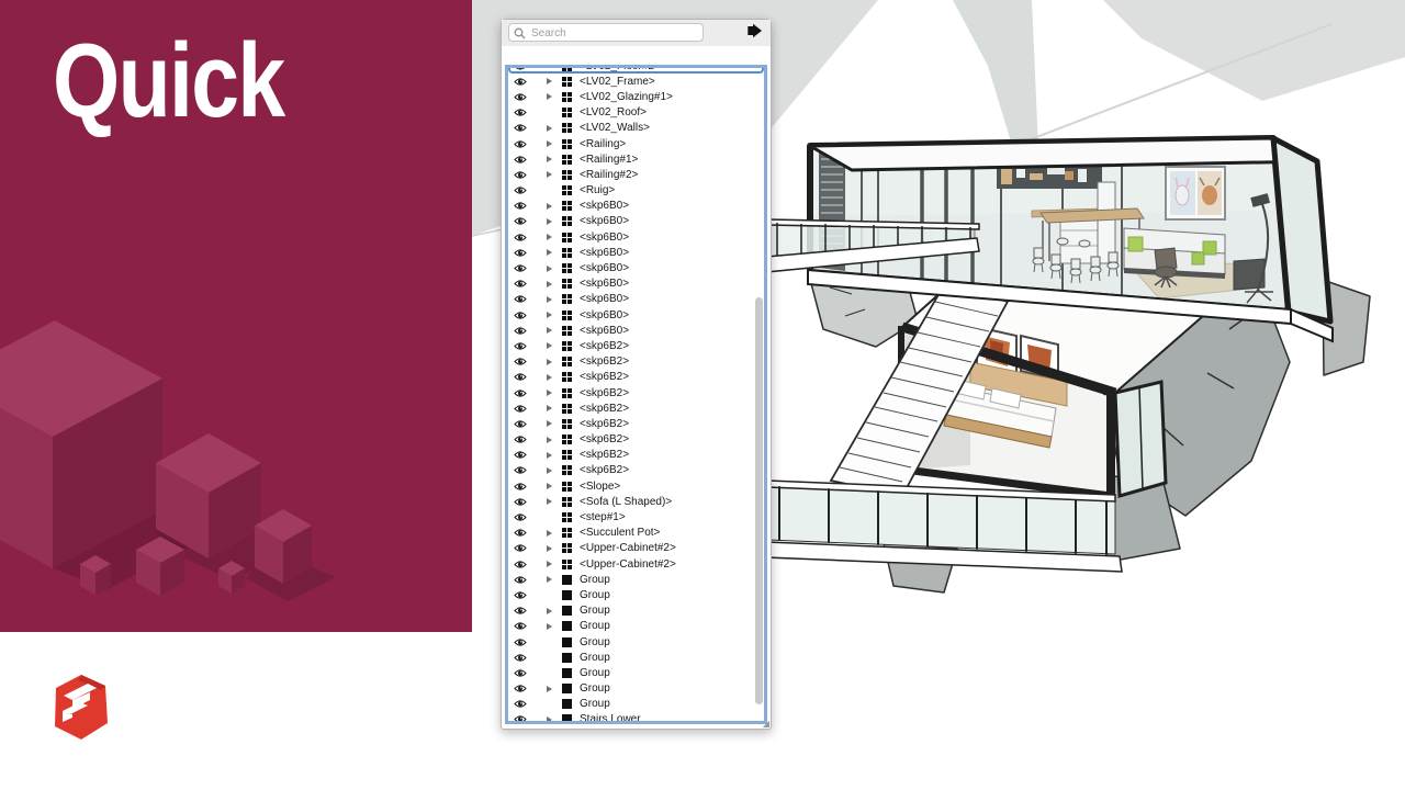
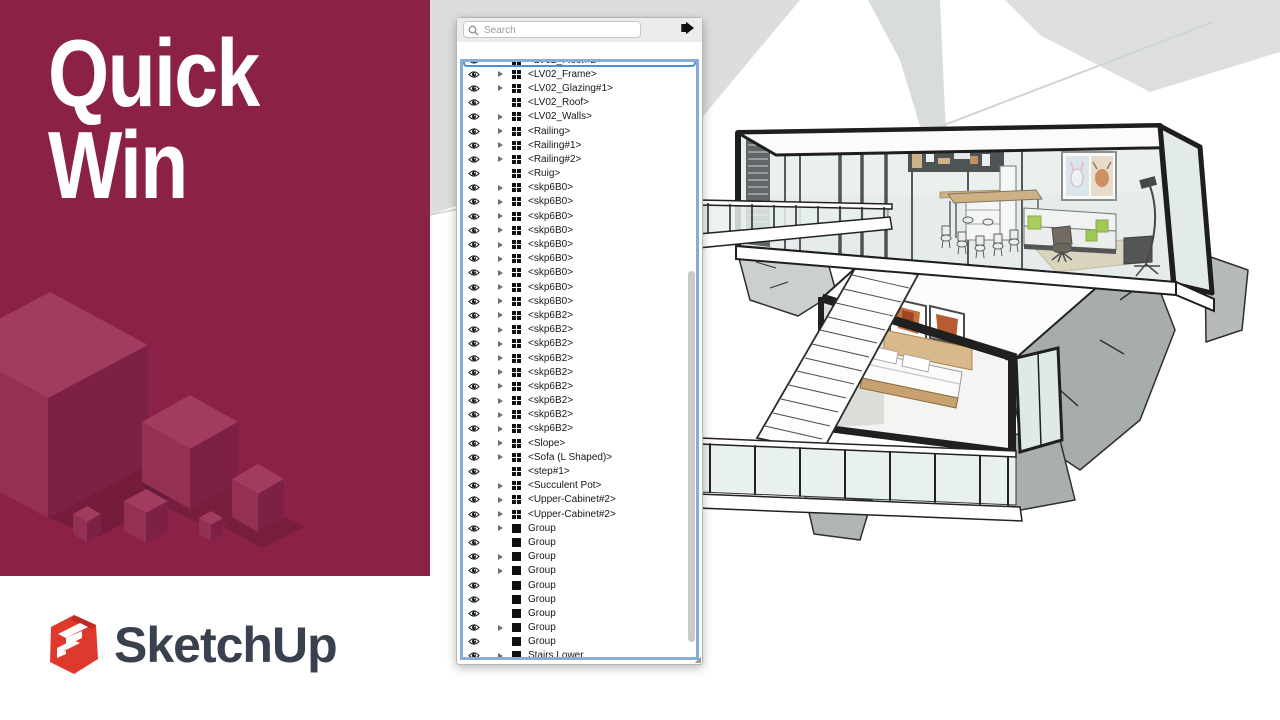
  Quick
+ Win
+ SketchUp
  Search
  <LV02_Frame>
  <LV02_Glazing#1>
  <LV02_Roof>
  <LV02_Walls>
  <Railing>
  <Railing#1>
  <Railing#2>
  <Ruig>
  <skp6B0>
  <skp6B0>
  <skp6B0>
  <skp6B0>
  <skp6B0>
  <skp6B0>
  <skp6B0>
  <skp6B0>
  <skp6B0>
  <skp6B2>
  <skp6B2>
  <skp6B2>
  <skp6B2>
  <skp6B2>
  <skp6B2>
  <skp6B2>
  <skp6B2>
  <skp6B2>
  <Slope>
  <Sofa (L Shaped)>
  <step#1>
  <Succulent Pot>
  <Upper-Cabinet#2>
  <Upper-Cabinet#2>
  Group
  Group
  Group
  Group
  Group
  Group
  Group
  Group
  Group
  Stairs Lower
